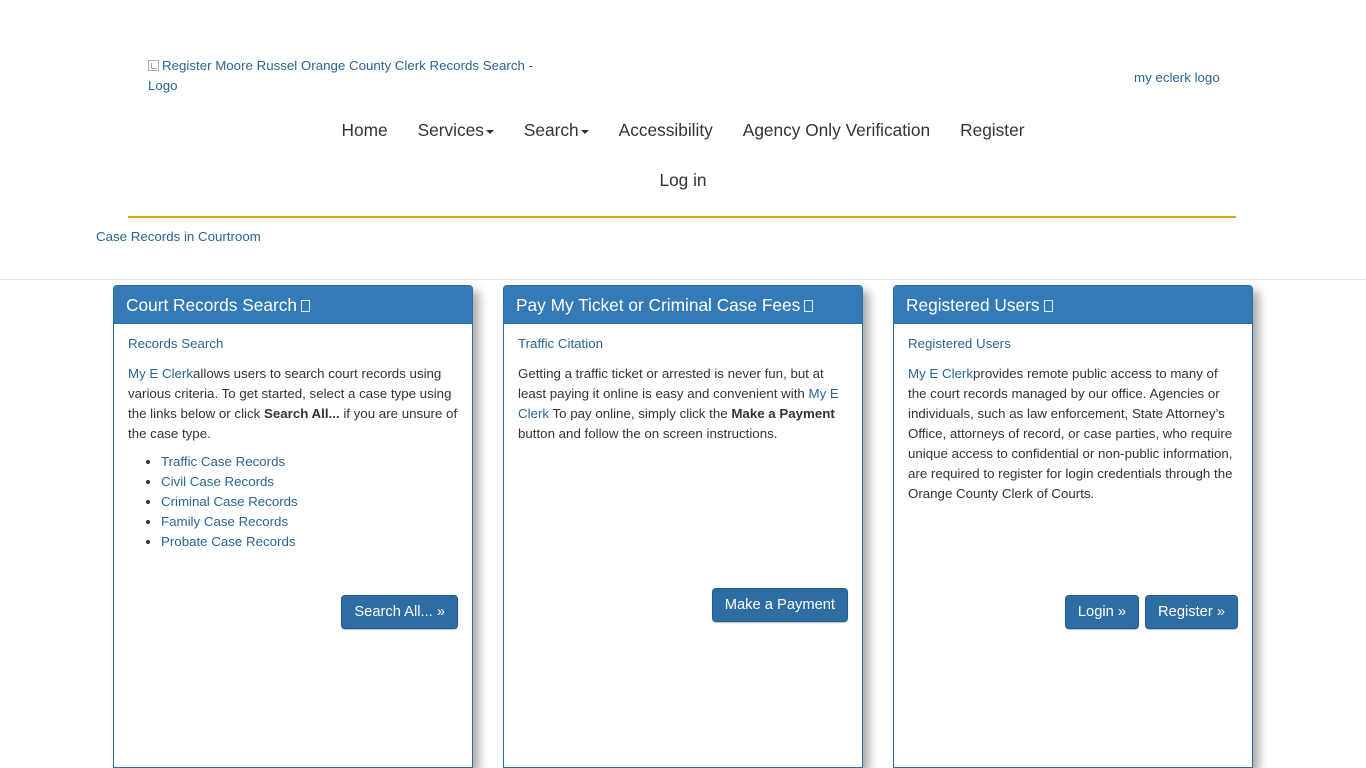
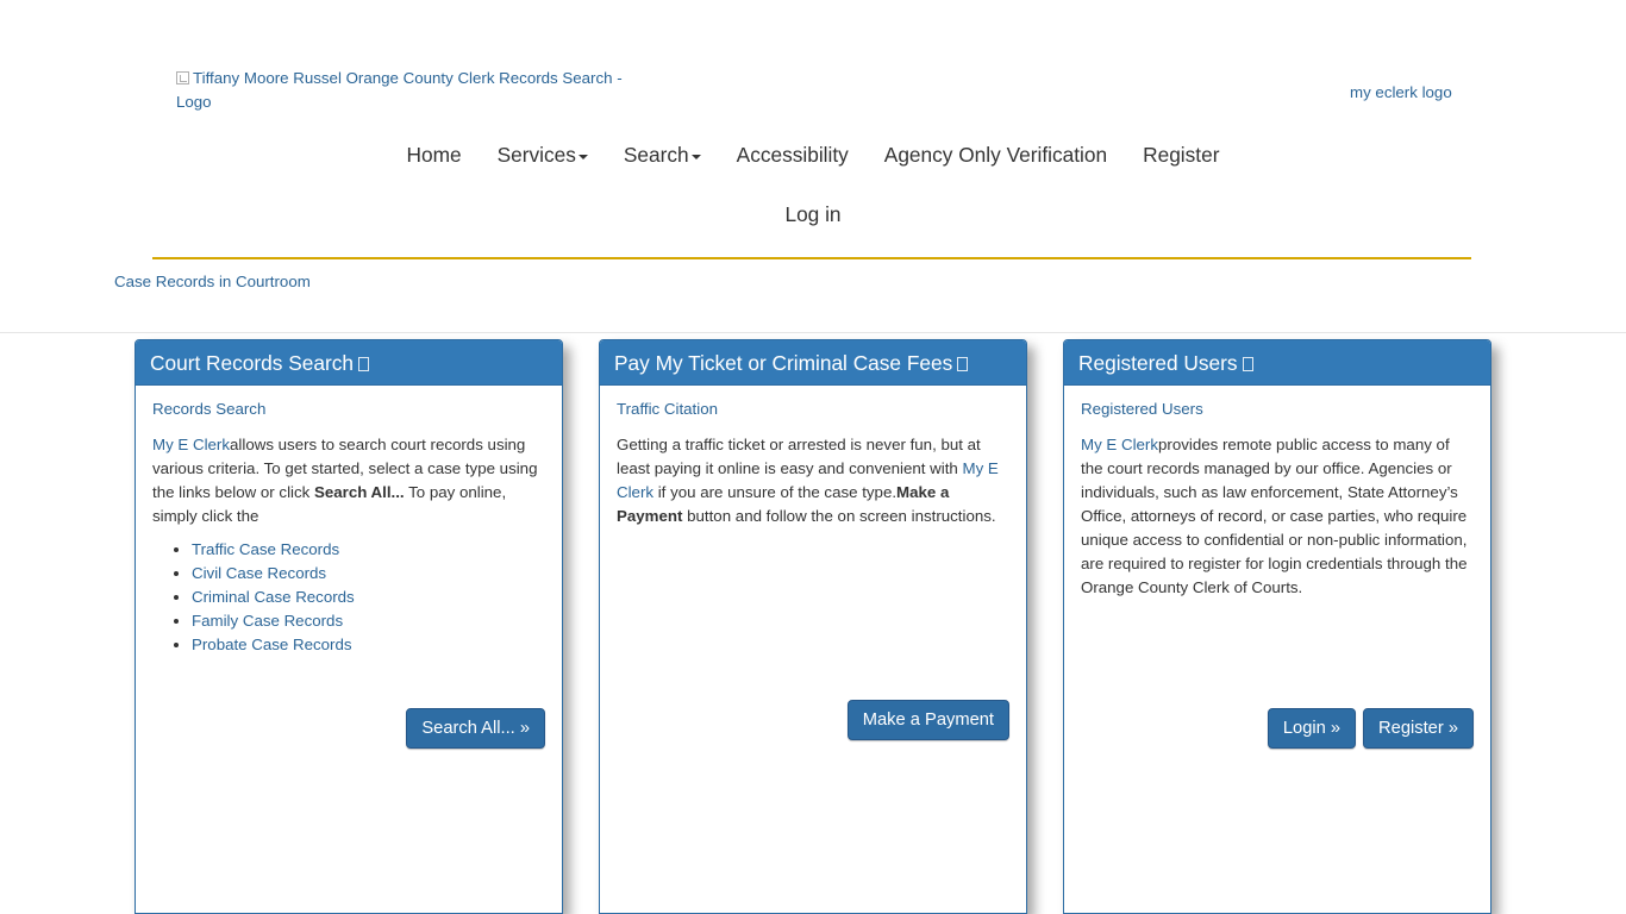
- Register Moore Russel Orange County Clerk Records Search - Logo
+ Tiffany Moore Russel Orange County Clerk Records Search - Logo
  my eclerk logo
  Home Services Search Accessibility Agency Only Verification Register
  Log in
  Case Records in Courtroom
  Court Records Search
  Records Search
- My E Clerkallows users to search court records using various criteria. To get started, select a case type using the links below or click Search All... if you are unsure of the case type.
+ My E Clerkallows users to search court records using various criteria. To get started, select a case type using the links below or click Search All... To pay online, simply click the
  Traffic Case Records
  Civil Case Records
  Criminal Case Records
  Family Case Records
  Probate Case Records
  Search All... »
  Pay My Ticket or Criminal Case Fees
  Traffic Citation
- Getting a traffic ticket or arrested is never fun, but at least paying it online is easy and convenient with My E Clerk To pay online, simply click the Make a Payment button and follow the on screen instructions.
+ Getting a traffic ticket or arrested is never fun, but at least paying it online is easy and convenient with My E Clerk if you are unsure of the case type.Make a Payment button and follow the on screen instructions.
  Make a Payment
  Registered Users
  Registered Users
  My E Clerkprovides remote public access to many of the court records managed by our office. Agencies or individuals, such as law enforcement, State Attorney’s Office, attorneys of record, or case parties, who require unique access to confidential or non-public information, are required to register for login credentials through the Orange County Clerk of Courts.
  Login » Register »
